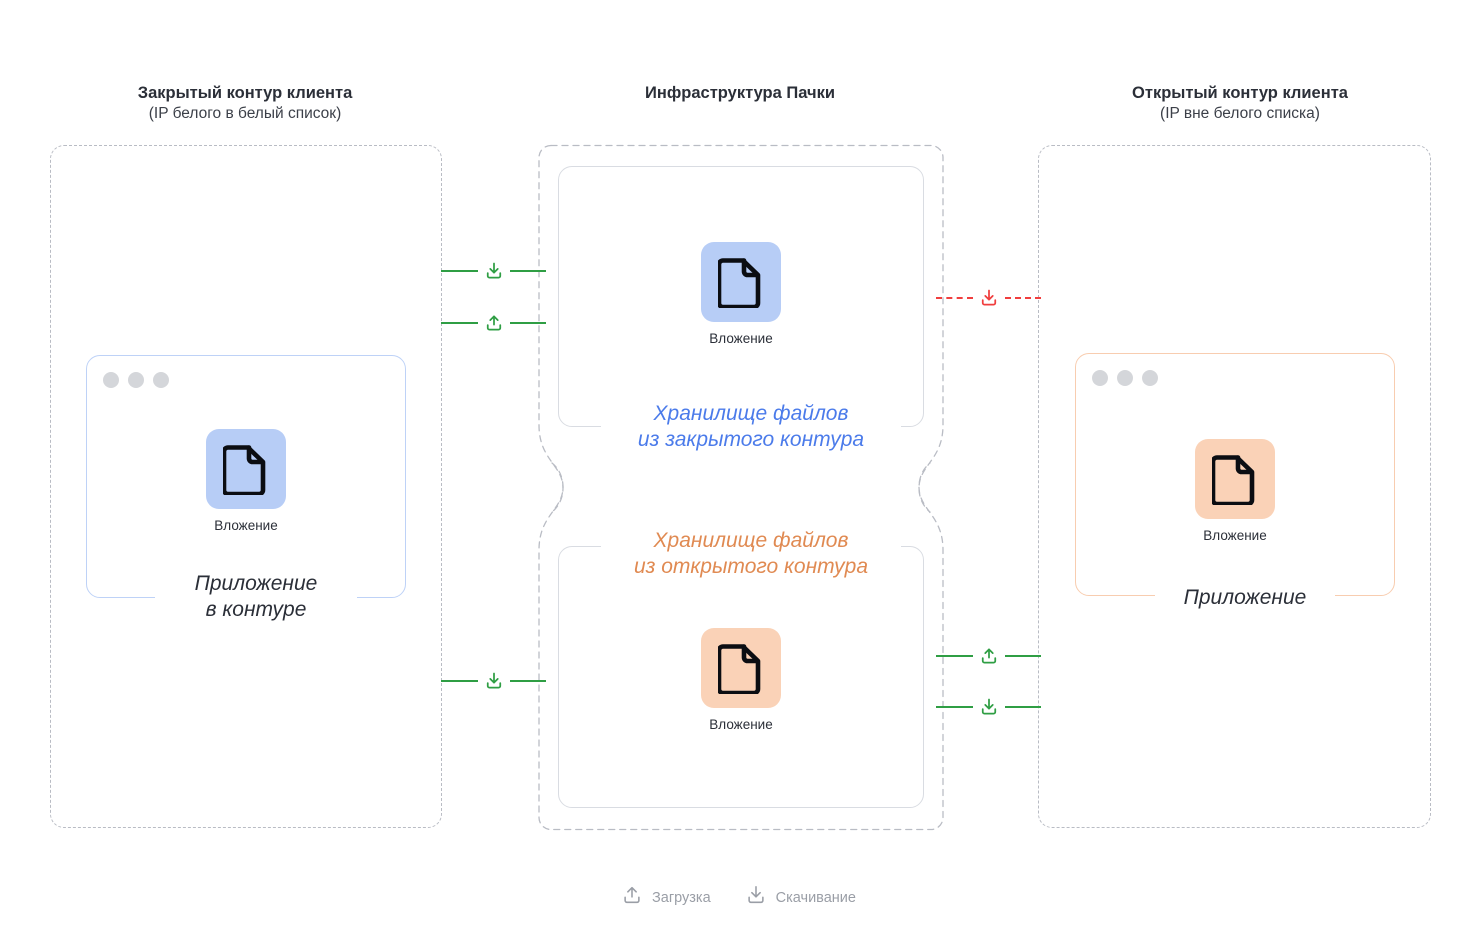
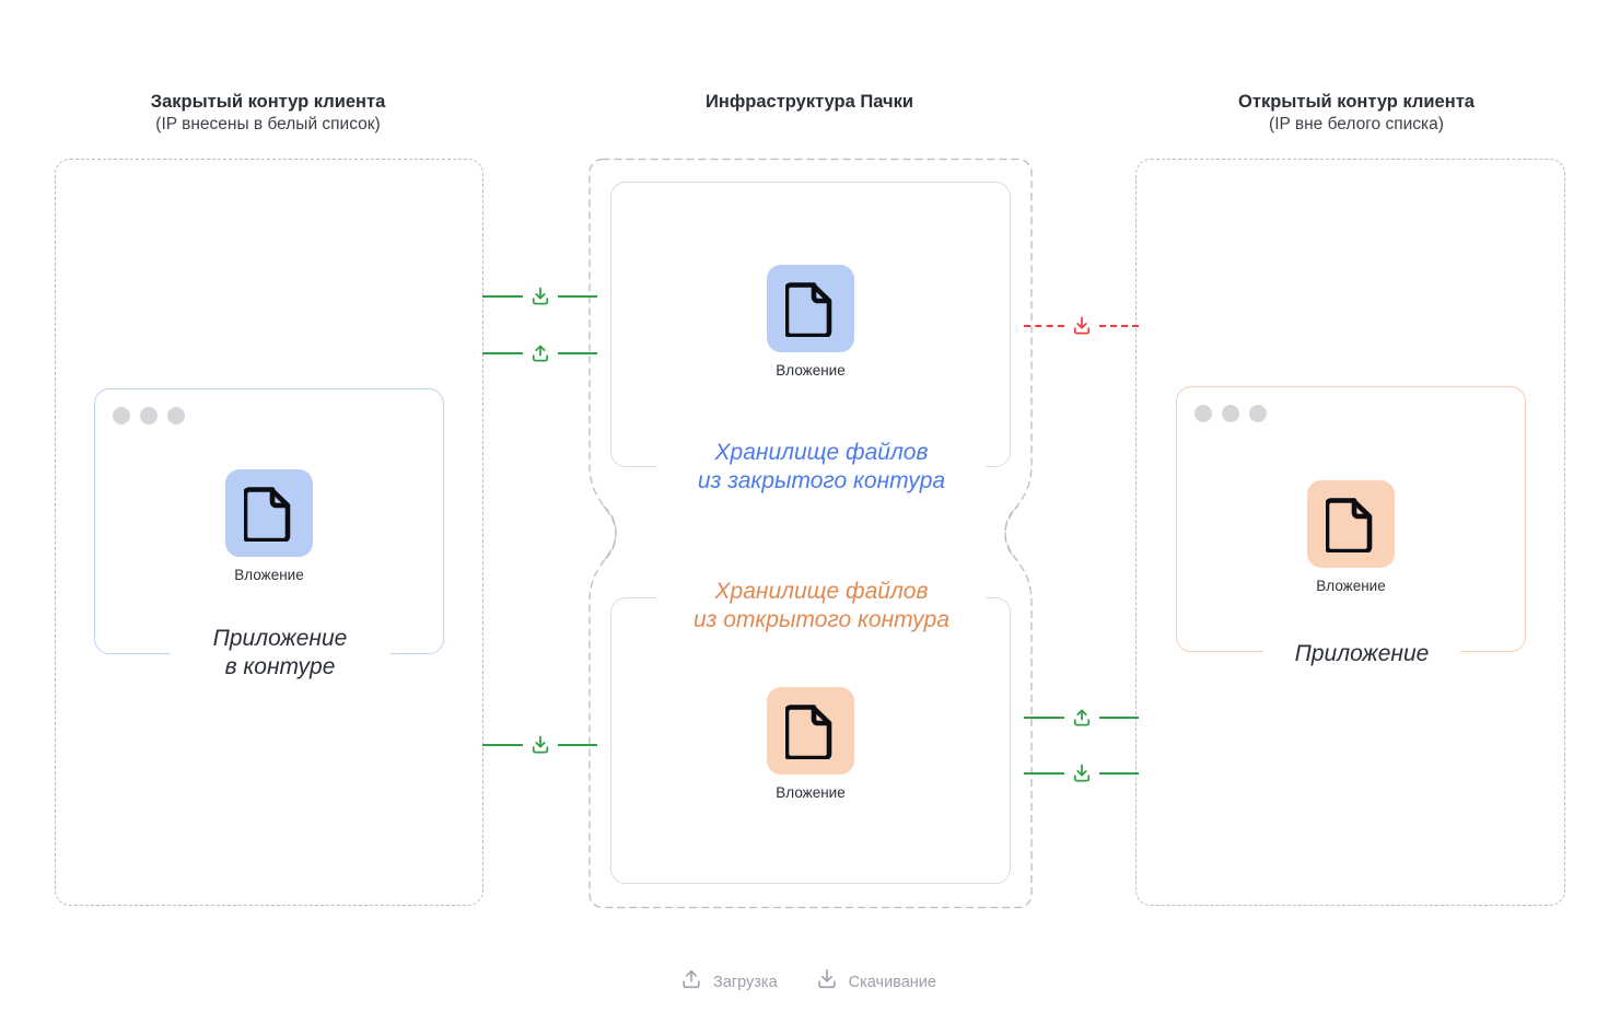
  Закрытый контур клиента
- (IP белого в белый список)
+ (IP внесены в белый список)
  Инфраструктура Пачки
  Открытый контур клиента
  (IP вне белого списка)
  Вложение
  Приложение
  в контуре
  Вложение
  Хранилище файлов
  из закрытого контура
  Хранилище файлов
  из открытого контура
  Вложение
  Вложение
  Приложение
  Загрузка
  Скачивание
